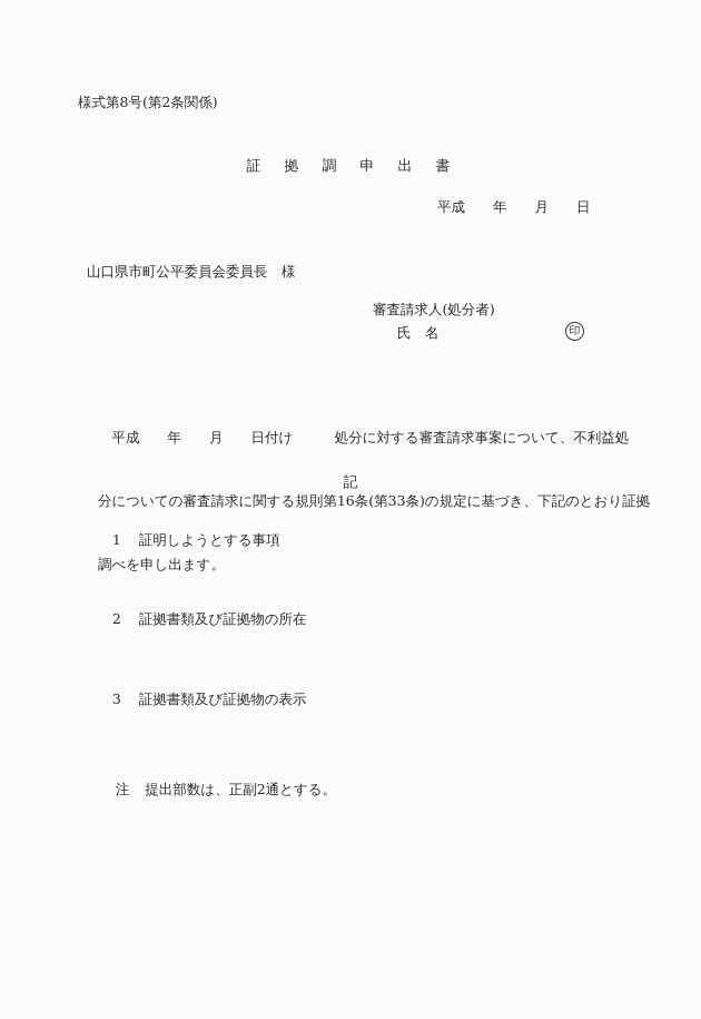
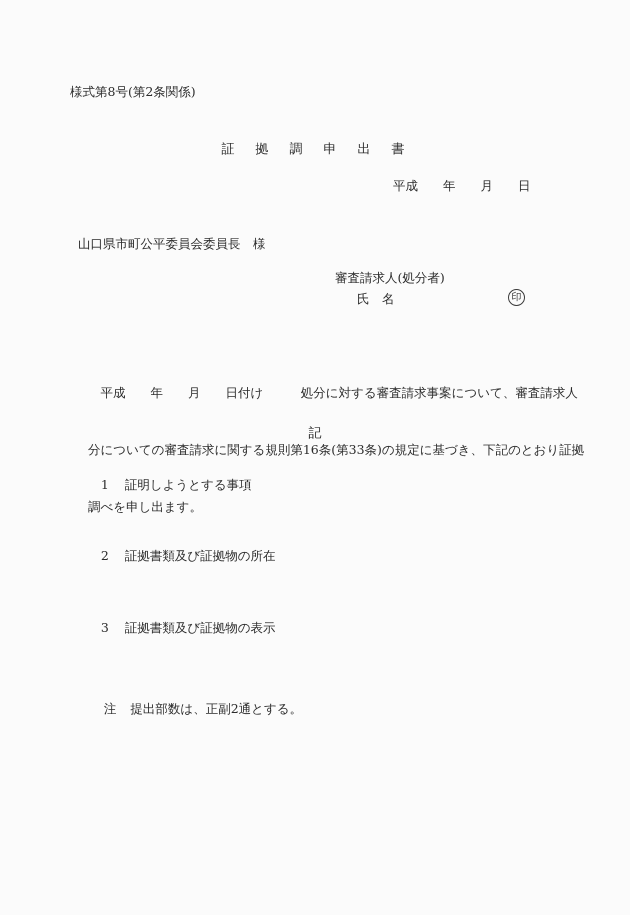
  様式第8号(第2条関係)
  証 拠 調 申 出 書
  平成 年 月 日
  山口県市町公平委員会委員長 様
  審査請求人(処分者)
  氏 名
  印
- 平成 年 月 日付け 処分に対する審査請求事案について、不利益処
+ 平成 年 月 日付け 処分に対する審査請求事案について、審査請求人
  分についての審査請求に関する規則第16条(第33条)の規定に基づき、下記のとおり証拠
  調べを申し出ます。
  記
  1 証明しようとする事項
  2 証拠書類及び証拠物の所在
  3 証拠書類及び証拠物の表示
  注 提出部数は、正副2通とする。
